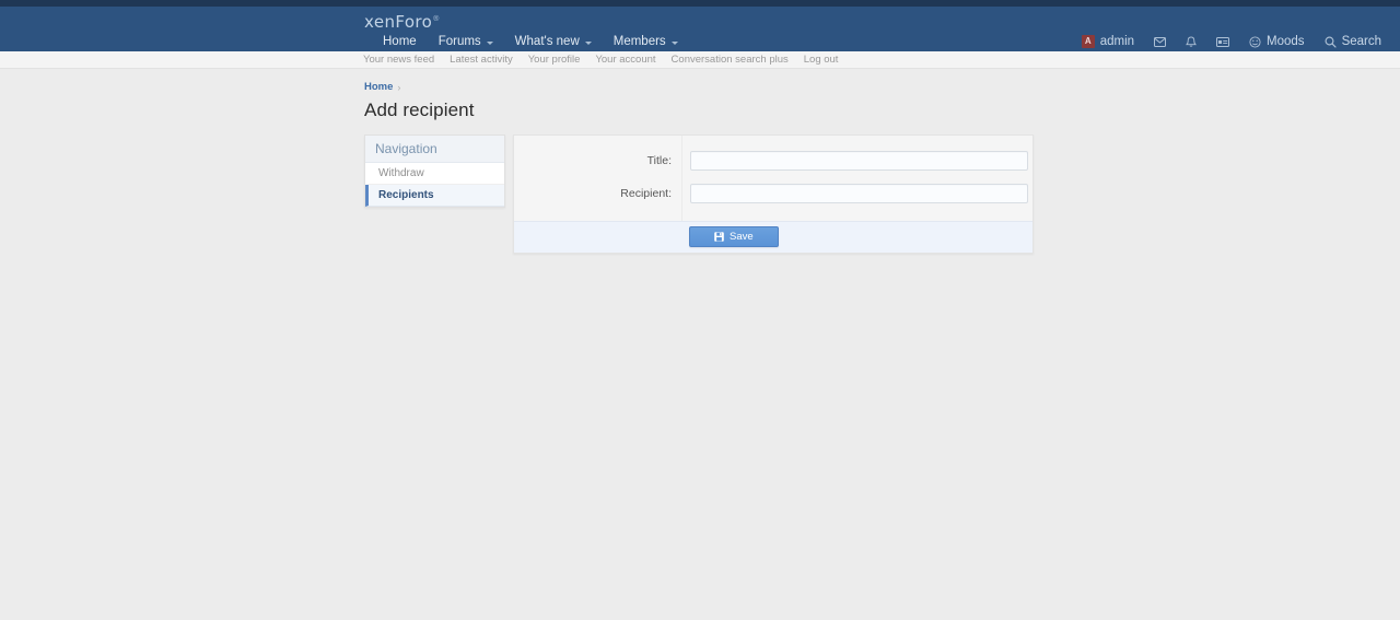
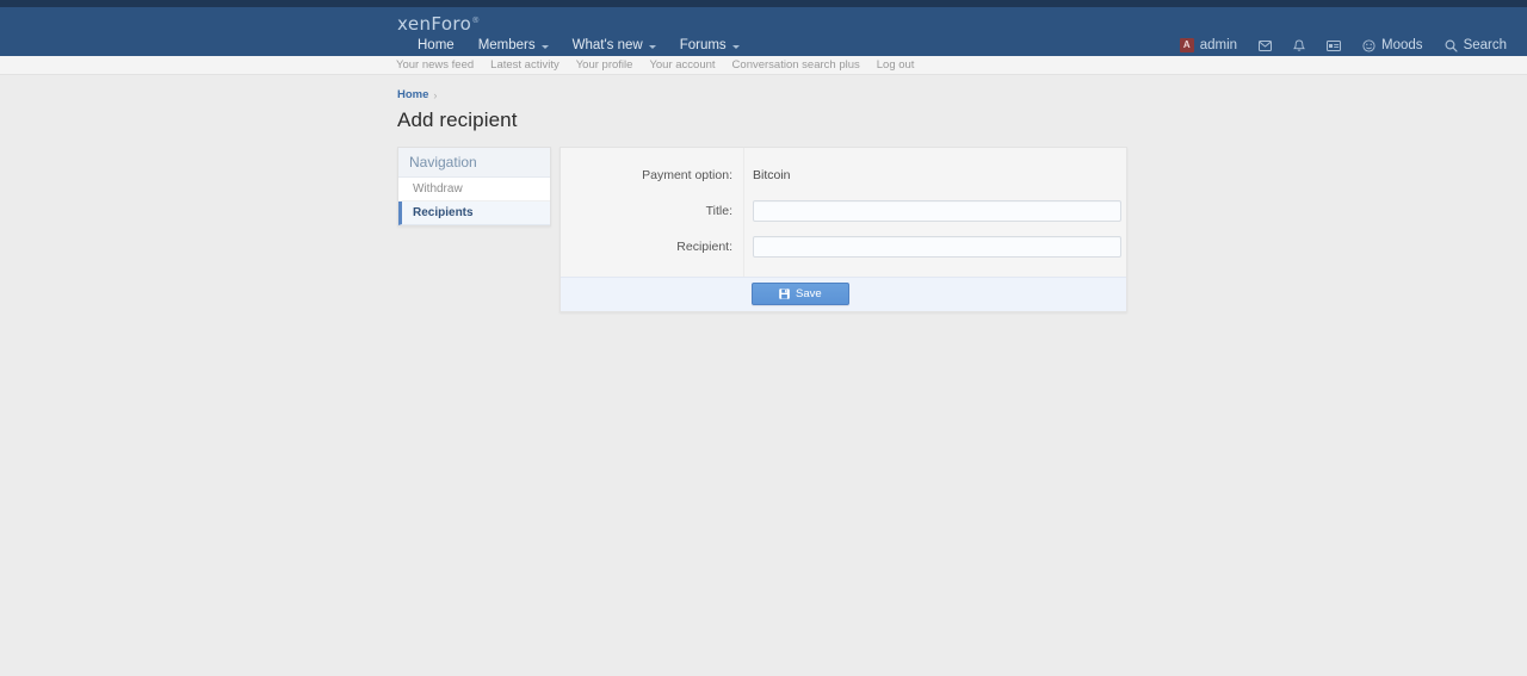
  xenForo®
  Home
- Forums
+ Members
  What's new
- Members
+ Forums
  A
  admin
  Moods
  Search
  Your news feed
  Latest activity
  Your profile
  Your account
  Conversation search plus
  Log out
  Home
  ›
  Add recipient
  Navigation
  Withdraw
  Recipients
+ Payment option:
+ Bitcoin
  Title:
  Recipient:
  Save
